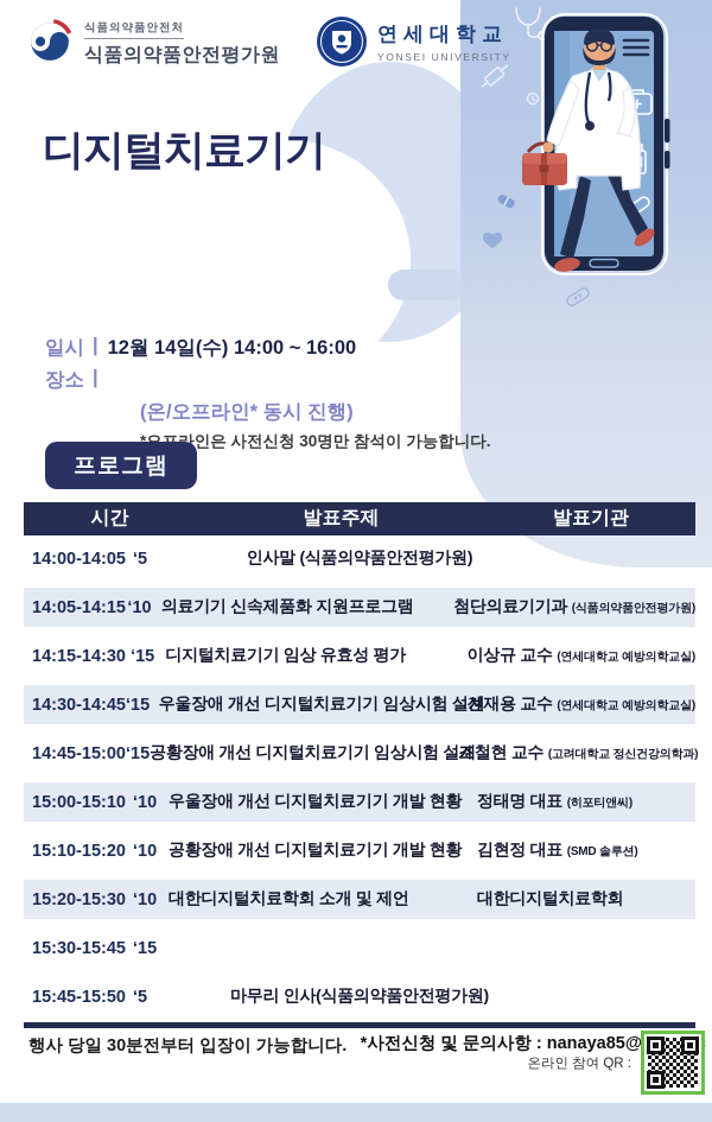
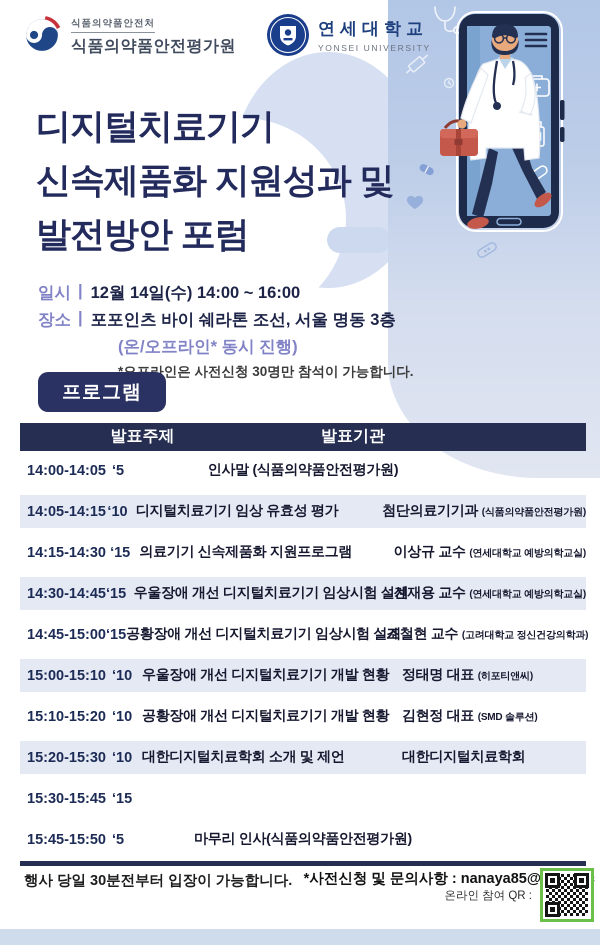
  식품의약품안전처
  식품의약품안전평가원
  연세대학교
  YONSEI UNIVERSITY
  디지털치료기기
+ 신속제품화 지원성과 및
+ 발전방안 포럼
  일시
  |
  12월 14일(수) 14:00 ~ 16:00
  장소
  |
+ 포포인츠 바이 쉐라톤 조선, 서울 명동 3층
  (온/오프라인* 동시 진행)
  인은 사전신청 30명만 참석이 가능합니다.
  프로그램
- 시간
  발표주제
  발표기관
  14:00-14:05
  ‘5
  인사말 (식품의약품안전평가원)
  14:05-14:15
  ‘10
- 의료기기 신속제품화 지원프로그램
+ 디지털치료기기 임상 유효성 평가
  첨단의료기기과 (식품의약품안전평가원)
  14:15-14:30
  ‘15
- 디지털치료기기 임상 유효성 평가
+ 의료기기 신속제품화 지원프로그램
  이상규 교수 (연세대학교 예방의학교실)
  14:30-14:45
  ‘15
  우울장애 개선 디지털치료기기 임상시험
  신재용 교수 (연세대학교 예방의학교실)
  14:45-15:00
  ‘15
  공황장애 개선 디지털치료기기 임상시험
  조철현 교수 (고려대학교 정신건강의학과)
  15:00-15:10
  ‘10
  우울장애 개선 디지털치료기기 개발 현황
  정태명 대표 (히포티앤씨)
  15:10-15:20
  ‘10
  공황장애 개선 디지털치료기기 개발 현황
  김현정 대표 (SMD 솔루션)
  15:20-15:30
  ‘10
  대한디지털치료학회 소개 및 제언
  대한디지털치료학회
  15:30-15:45
  ‘15
  15:45-15:50
  ‘5
  마무리 인사(식품의약품안전평가원)
  행사 당일 30분전부터 입장이 가능합니다.
  *사전신청 및 문의사항 : nanaya85@
  온라인 참여 QR :
